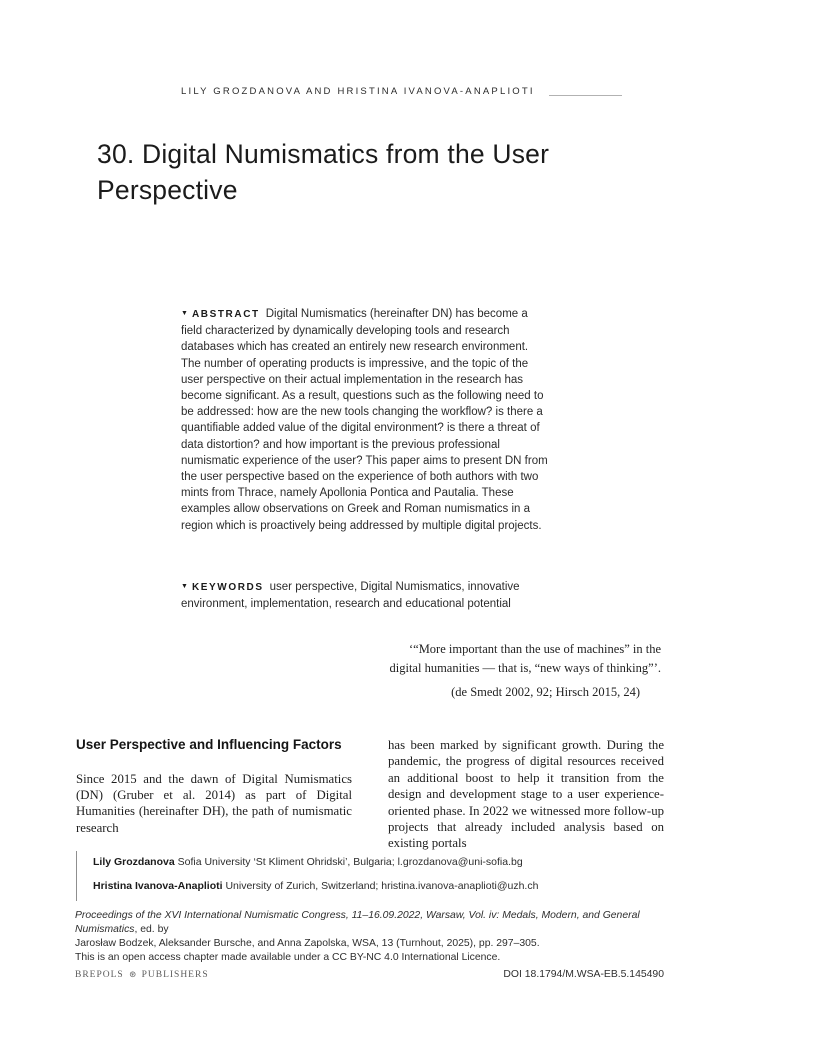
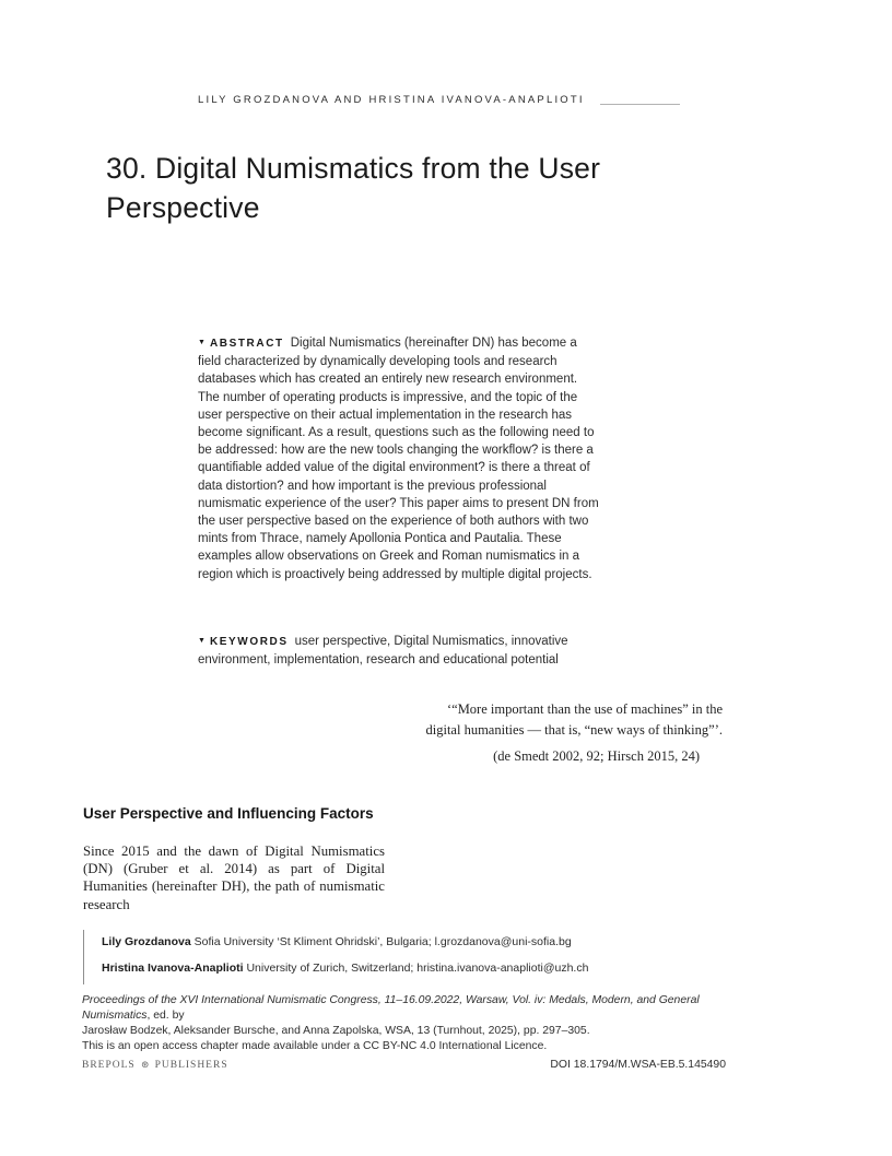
  LILY GROZDANOVA AND HRISTINA IVANOVA-ANAPLIOTI
  30. Digital Numismatics from the User Perspective
  ABSTRACT Digital Numismatics (hereinafter DN) has become a field characterized by dynamically developing tools and research databases which has created an entirely new research environment. The number of operating products is impressive, and the topic of the user perspective on their actual implementation in the research has become significant. As a result, questions such as the following need to be addressed: how are the new tools changing the workflow? is there a quantifiable added value of the digital environment? is there a threat of data distortion? and how important is the previous professional numismatic experience of the user? This paper aims to present DN from the user perspective based on the experience of both authors with two mints from Thrace, namely Apollonia Pontica and Pautalia. These examples allow observations on Greek and Roman numismatics in a region which is proactively being addressed by multiple digital projects.
  KEYWORDS user perspective, Digital Numismatics, innovative environment, implementation, research and educational potential
  ‘“More important than the use of machines” in the
  digital humanities — that is, “new ways of thinking”’.
  (de Smedt 2002, 92; Hirsch 2015, 24)
  User Perspective and Influencing Factors
  Since 2015 and the dawn of Digital Numismatics (DN) (Gruber et al. 2014) as part of Digital Humanities (hereinafter DH), the path of numismatic research
- has been marked by significant growth. During the pandemic, the progress of digital resources received an additional boost to help it transition from the design and development stage to a user experience-oriented phase. In 2022 we witnessed more follow-up projects that already included analysis based on existing portals
  Lily Grozdanova Sofia University ‘St Kliment Ohridski’, Bulgaria; l.grozdanova@uni-sofia.bg
  Hristina Ivanova-Anaplioti University of Zurich, Switzerland; hristina.ivanova-anaplioti@uzh.ch
  Proceedings of the XVI International Numismatic Congress, 11–16.09.2022, Warsaw, Vol. iv: Medals, Modern, and General Numismatics, ed. by
  Jarosław Bodzek, Aleksander Bursche, and Anna Zapolska, WSA, 13 (Turnhout, 2025), pp. 297–305.
  This is an open access chapter made available under a CC BY-NC 4.0 International Licence.
  BREPOLS ⊛ PUBLISHERS
  DOI 18.1794/M.WSA-EB.5.145490
